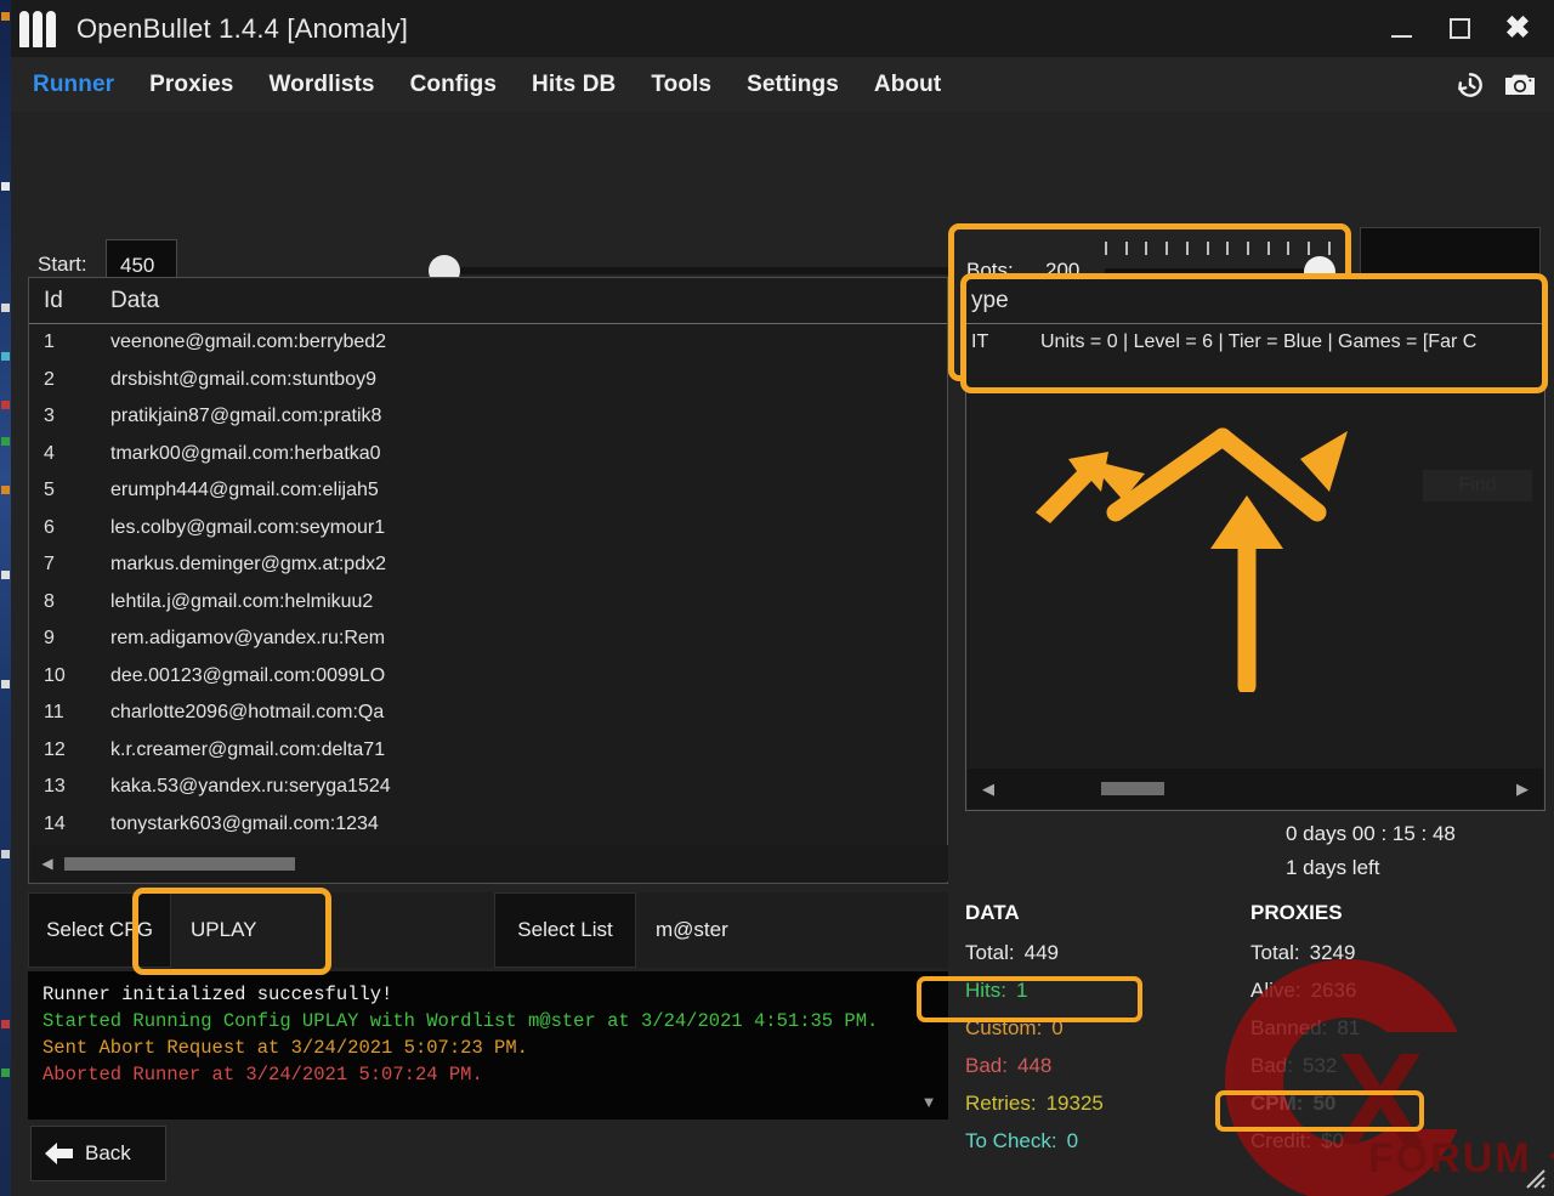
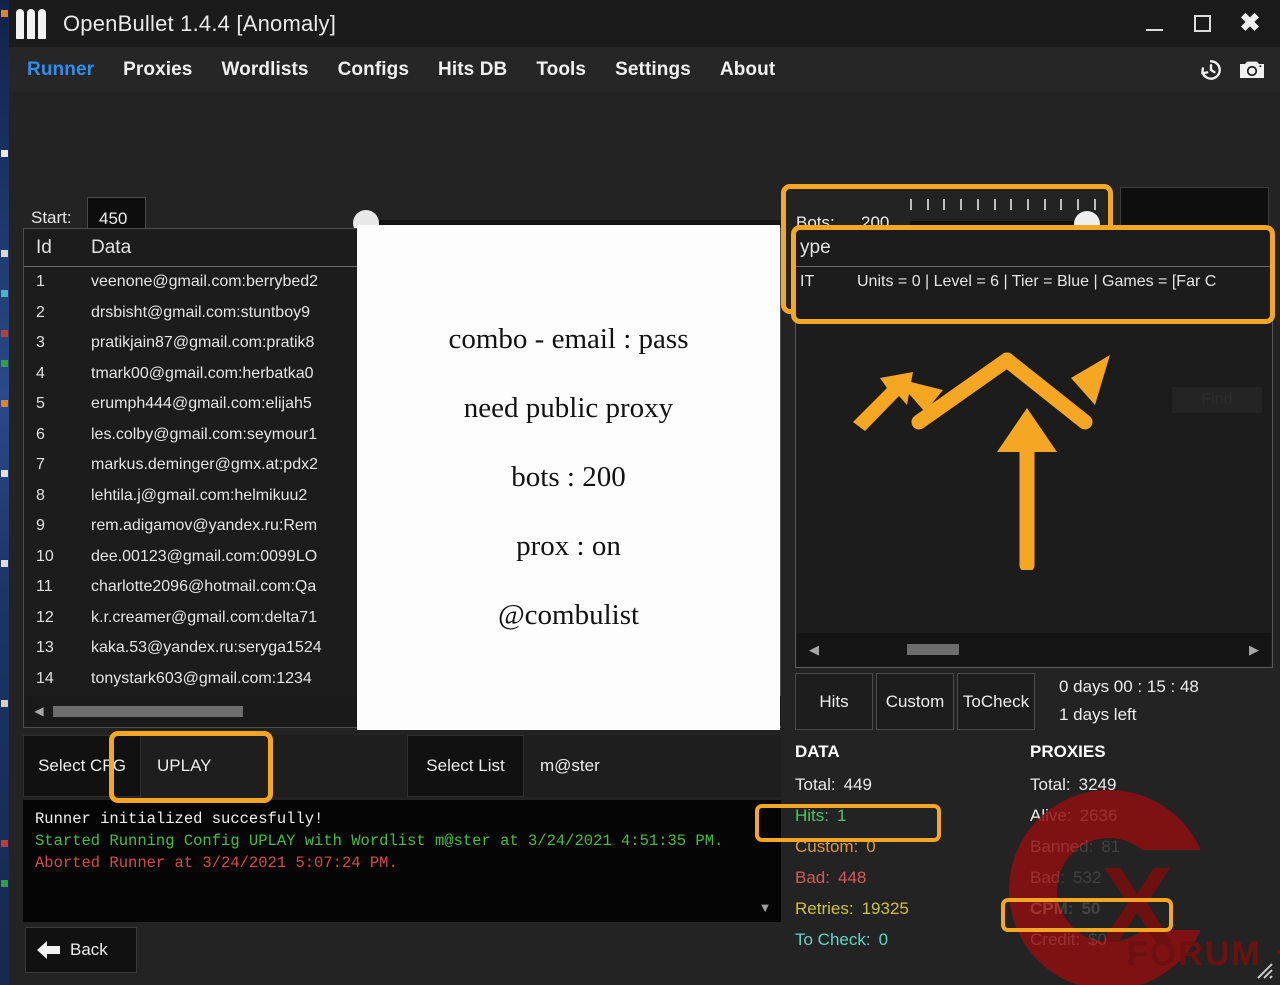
  OpenBullet 1.4.4 [Anomaly]
  ✖
  Runner
  Proxies
  Wordlists
  Configs
  Hits DB
  Tools
  Settings
  About
  Start:
  450
  Bots:
  200
  Id
  Data
  1
  veenone@gmail.com:berrybed2
  2
  drsbisht@gmail.com:stuntboy9
  3
  pratikjain87@gmail.com:pratik8
  4
  tmark00@gmail.com:herbatka0
  5
  erumph444@gmail.com:elijah5
  6
  les.colby@gmail.com:seymour1
  7
  markus.deminger@gmx.at:pdx2
  8
  lehtila.j@gmail.com:helmikuu2
  9
  rem.adigamov@yandex.ru:Rem
  10
  dee.00123@gmail.com:0099LO
  11
  charlotte2096@hotmail.com:Qa
  12
  k.r.creamer@gmail.com:delta71
  13
  kaka.53@yandex.ru:seryga1524
  14
  tonystark603@gmail.com:1234
  ◀
  ype
  IT
  Units = 0 | Level = 6 | Tier = Blue | Games = [Far C
  ◀
  ▶
+ Hits
+ Custom
+ ToCheck
  0 days 00 : 15 : 48
  1 days left
  Select CFG
  UPLAY
  Select List
  m@ster
  Runner initialized succesfully!
  Started Running Config UPLAY with Wordlist m@ster at 3/24/2021 4:51:35 PM.
- Sent Abort Request at 3/24/2021 5:07:23 PM.
  Aborted Runner at 3/24/2021 5:07:24 PM.
  ▼
  Back
  X
  FORUM
  DATA
  Total:
  449
  Hits:
  1
  Custom:
  0
  Bad:
  448
  Retries:
  19325
  To Check:
  0
  PROXIES
  Total:
  3249
  Alive:
  2636
  Banned:
  81
  Bad:
  532
  CPM:
  50
  Credit:
  $0
+ combo - email : pass
+ need public proxy
+ bots : 200
+ prox : on
+ @combulist
